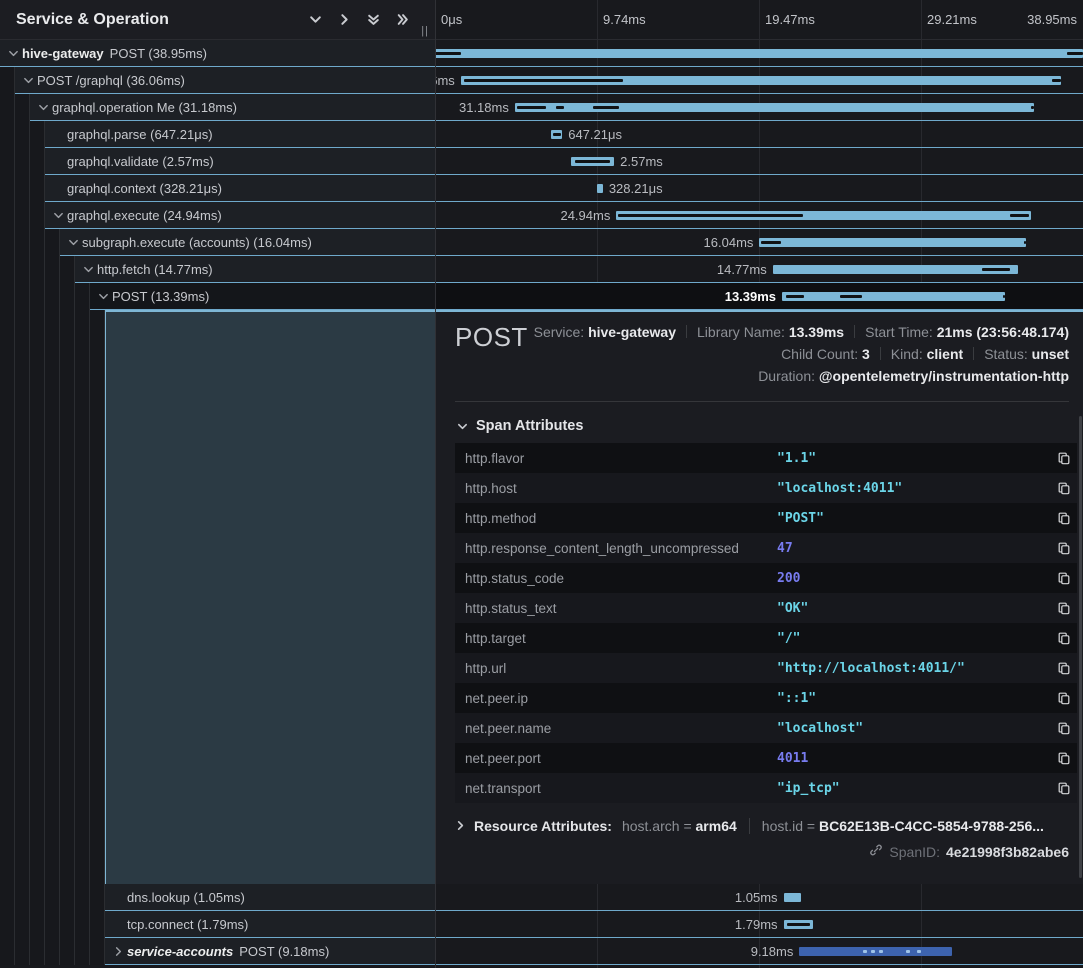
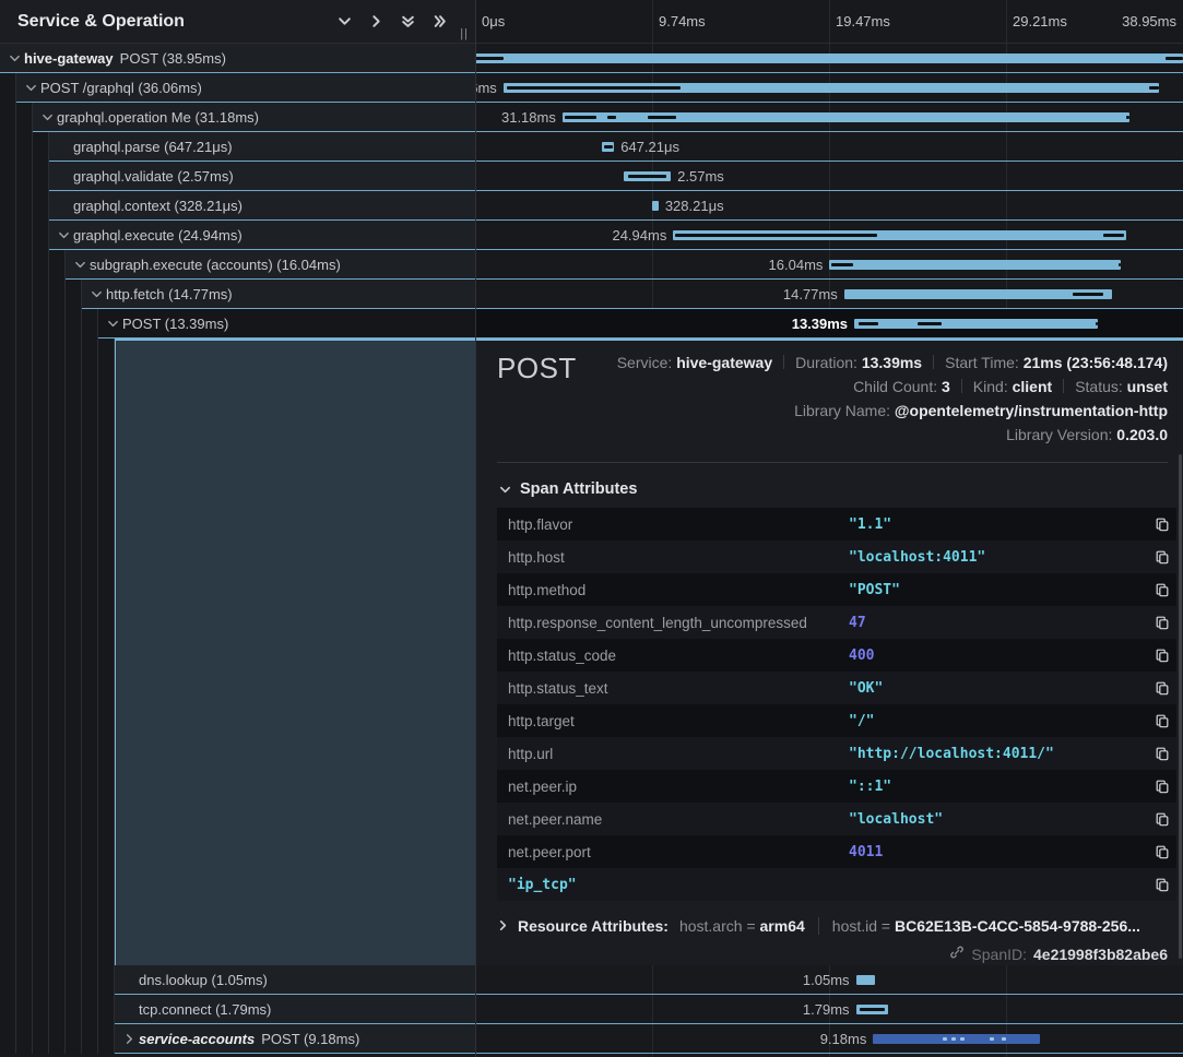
  0μs
  9.74ms
  19.47ms
  29.21ms
  38.95ms
  Service & Operation
  ||
  hive-gateway POST (38.95ms)
  POST /graphql (36.06ms)
  graphql.operation Me (31.18ms)
  31.18ms
  graphql.parse (647.21μs)
  647.21μs
  graphql.validate (2.57ms)
  2.57ms
  graphql.context (328.21μs)
  328.21μs
  graphql.execute (24.94ms)
  24.94ms
  subgraph.execute (accounts) (16.04ms)
  16.04ms
  http.fetch (14.77ms)
  14.77ms
  POST (13.39ms)
  13.39ms
  POST
- Service: hive-gateway Library Name: 13.39ms Start Time: 21ms (23:56:48.174)
+ Service: hive-gateway Duration: 13.39ms Start Time: 21ms (23:56:48.174)
  Child Count: 3 Kind: client Status: unset
- Duration: @opentelemetry/instrumentation-http
+ Library Name: @opentelemetry/instrumentation-http
+ Library Version: 0.203.0
  Span Attributes
  http.flavor
  "1.1"
  http.host
  "localhost:4011"
  http.method
  "POST"
  http.response_content_length_uncompressed
  47
  http.status_code
- 200
+ 400
  http.status_text
  "OK"
  http.target
  "/"
  http.url
  "http://localhost:4011/"
  net.peer.ip
  "::1"
  net.peer.name
  "localhost"
  net.peer.port
  4011
- net.transport
  "ip_tcp"
  Resource Attributes:
  host.arch = arm64
  host.id = BC62E13B-C4CC-5854-9788-256...
  SpanID:
  4e21998f3b82abe6
  dns.lookup (1.05ms)
  1.05ms
  tcp.connect (1.79ms)
  1.79ms
  service-accounts POST (9.18ms)
  9.18ms
